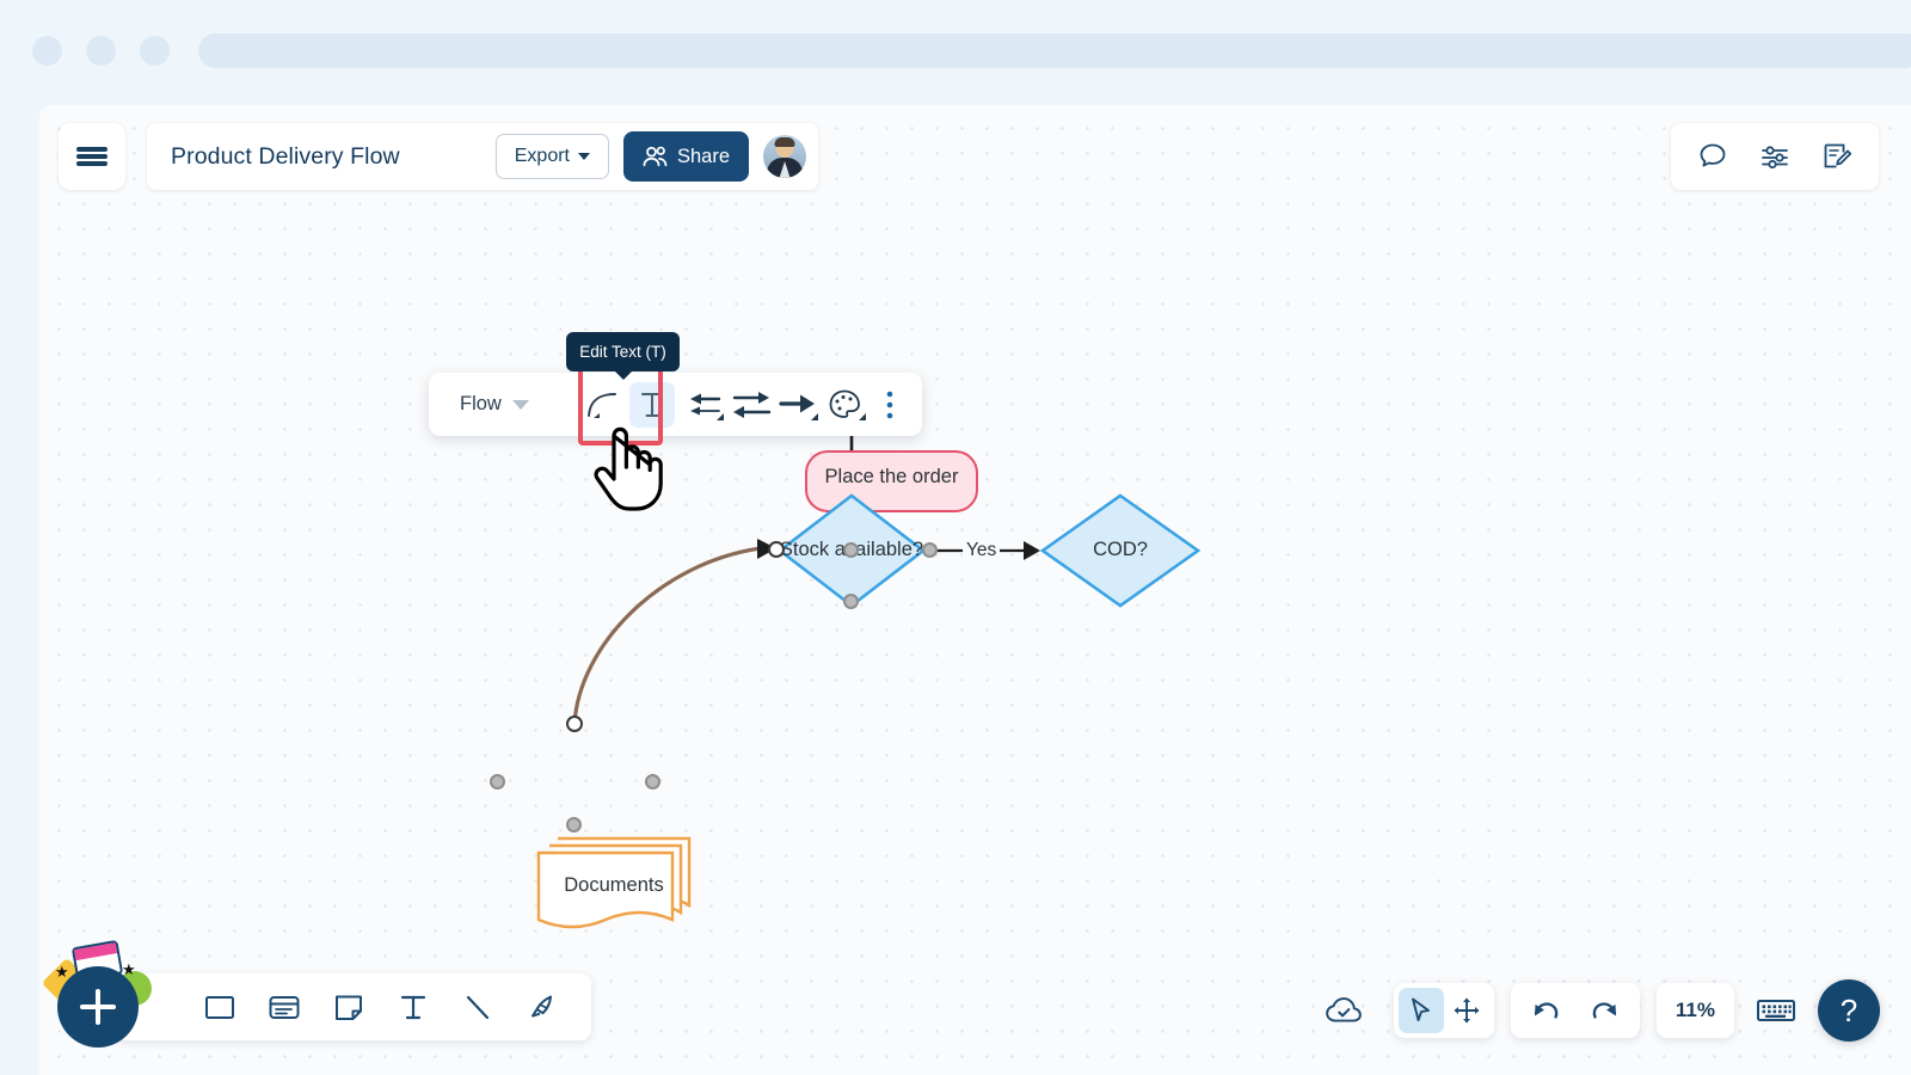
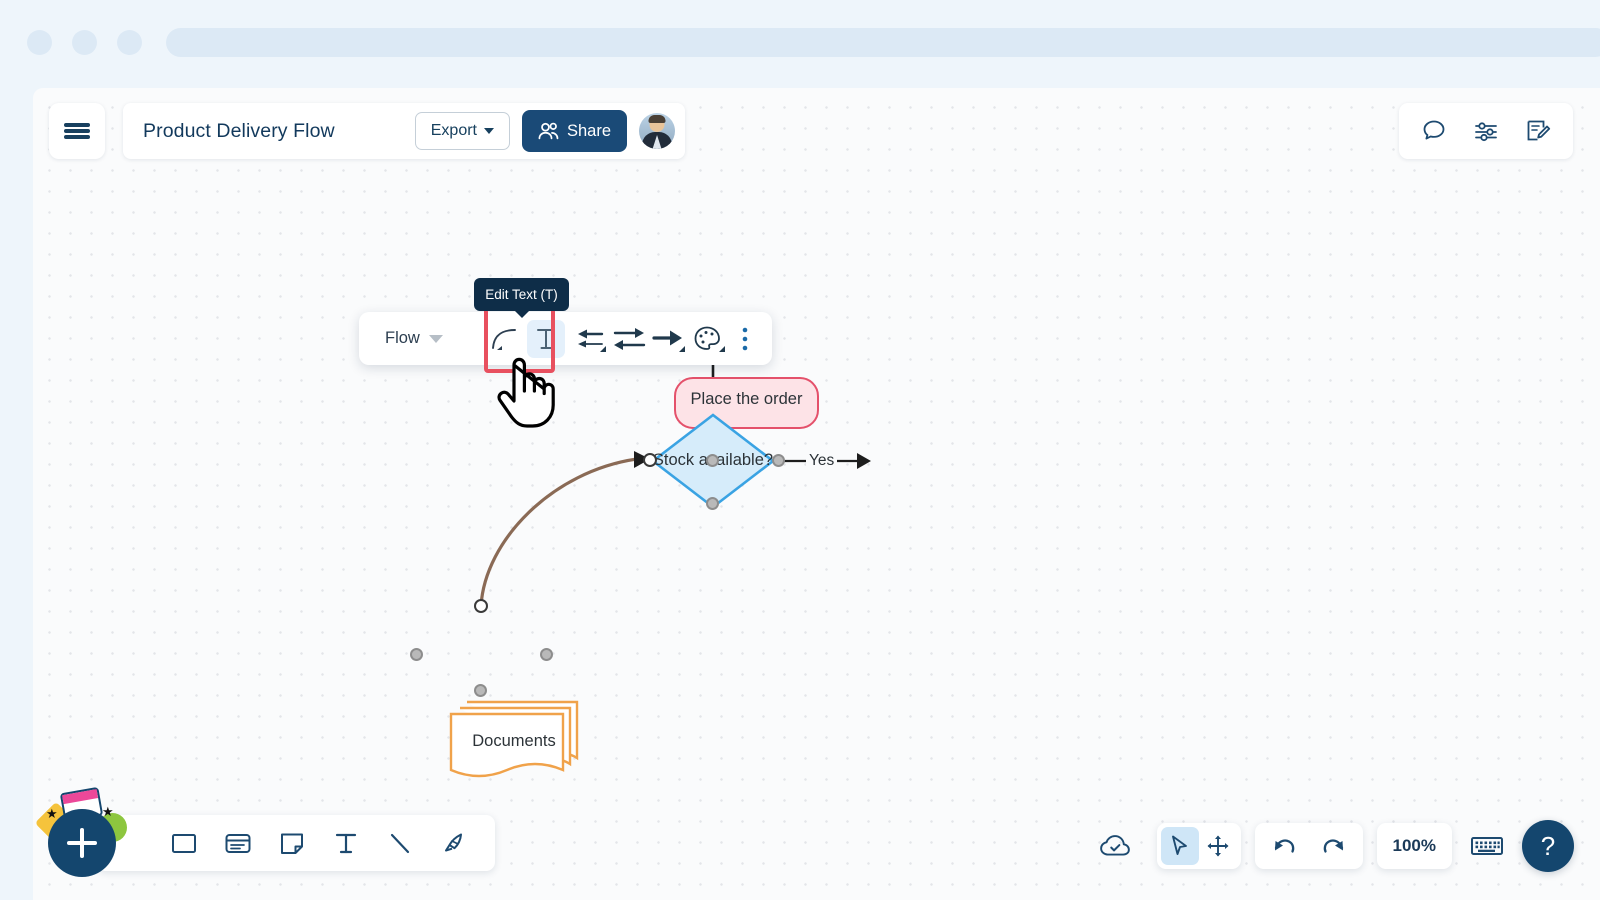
  Place the order
  Stock aailable?
- COD?
  Documents
  Yes
  Product Delivery Flow
  Export
  Share
  Flow
  Edit Text (T)
  ★
  ★
- 11%
+ 100%
  ?
